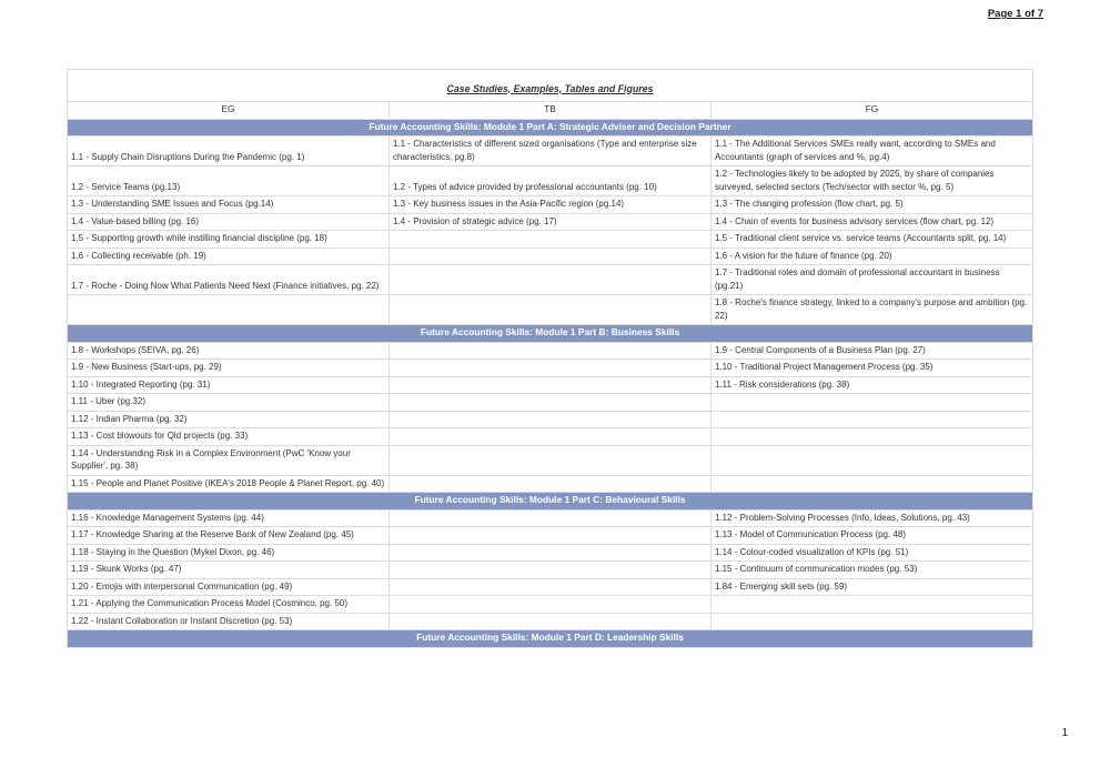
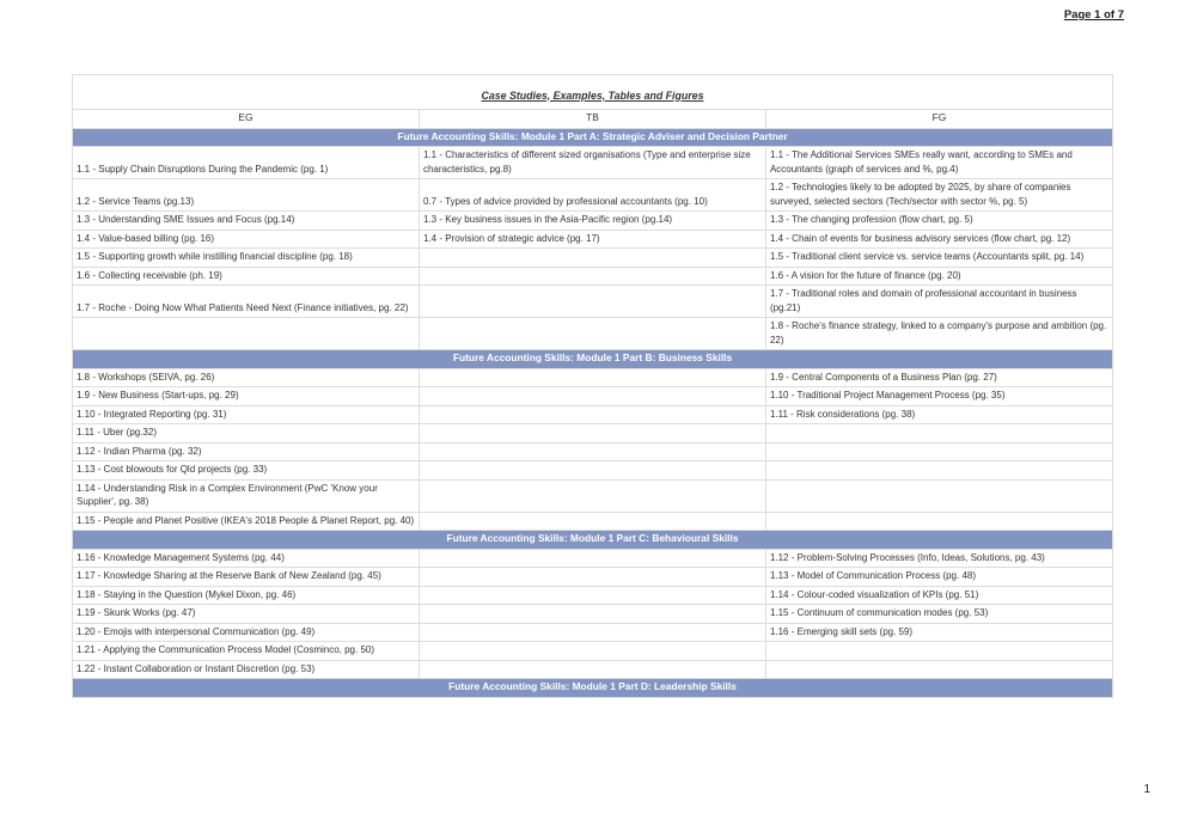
  Page 1 of 7
  Case Studies, Examples, Tables and Figures
  EG	TB	FG
  Future Accounting Skills: Module 1 Part A: Strategic Adviser and Decision Partner
  1.1 - Supply Chain Disruptions During the Pandemic (pg. 1)	1.1 - Characteristics of different sized organisations (Type and enterprise size characteristics, pg.8)	1.1 - The Additional Services SMEs really want, according to SMEs and Accountants (graph of services and %, pg.4)
- 1.2 - Service Teams (pg.13)	1.2 - Types of advice provided by professional accountants (pg. 10)	1.2 - Technologies likely to be adopted by 2025, by share of companies surveyed, selected sectors (Tech/sector with sector %, pg. 5)
+ 1.2 - Service Teams (pg.13)	0.7 - Types of advice provided by professional accountants (pg. 10)	1.2 - Technologies likely to be adopted by 2025, by share of companies surveyed, selected sectors (Tech/sector with sector %, pg. 5)
  1.3 - Understanding SME Issues and Focus (pg.14)	1.3 - Key business issues in the Asia-Pacific region (pg.14)	1.3 - The changing profession (flow chart, pg. 5)
  1.4 - Value-based billing (pg. 16)	1.4 - Provision of strategic advice (pg. 17)	1.4 - Chain of events for business advisory services (flow chart, pg. 12)
  1.5 - Supporting growth while instilling financial discipline (pg. 18)		1.5 - Traditional client service vs. service teams (Accountants split, pg. 14)
  1.6 - Collecting receivable (ph. 19)		1.6 - A vision for the future of finance (pg. 20)
  1.7 - Roche - Doing Now What Patients Need Next (Finance initiatives, pg. 22)		1.7 - Traditional roles and domain of professional accountant in business (pg.21)
  		1.8 - Roche's finance strategy, linked to a company's purpose and ambition (pg. 22)
  Future Accounting Skills: Module 1 Part B: Business Skills
  1.8 - Workshops (SEIVA, pg. 26)		1.9 - Central Components of a Business Plan (pg. 27)
  1.9 - New Business (Start-ups, pg. 29)		1.10 - Traditional Project Management Process (pg. 35)
  1.10 - Integrated Reporting (pg. 31)		1.11 - Risk considerations (pg. 38)
  1.11 - Uber (pg.32)
  1.12 - Indian Pharma (pg. 32)
  1.13 - Cost blowouts for Qld projects (pg. 33)
  1.14 - Understanding Risk in a Complex Environment (PwC 'Know your Supplier', pg. 38)
  1.15 - People and Planet Positive (IKEA's 2018 People & Planet Report, pg. 40)
  Future Accounting Skills: Module 1 Part C: Behavioural Skills
  1.16 - Knowledge Management Systems (pg. 44)		1.12 - Problem-Solving Processes (Info, Ideas, Solutions, pg. 43)
  1.17 - Knowledge Sharing at the Reserve Bank of New Zealand (pg. 45)		1.13 - Model of Communication Process (pg. 48)
  1.18 - Staying in the Question (Mykel Dixon, pg. 46)		1.14 - Colour-coded visualization of KPIs (pg. 51)
  1.19 - Skunk Works (pg. 47)		1.15 - Continuum of communication modes (pg. 53)
- 1.20 - Emojis with interpersonal Communication (pg. 49)		1.84 - Emerging skill sets (pg. 59)
+ 1.20 - Emojis with interpersonal Communication (pg. 49)		1.16 - Emerging skill sets (pg. 59)
  1.21 - Applying the Communication Process Model (Cosminco, pg. 50)
  1.22 - Instant Collaboration or Instant Discretion (pg. 53)
  Future Accounting Skills: Module 1 Part D: Leadership Skills
  1
